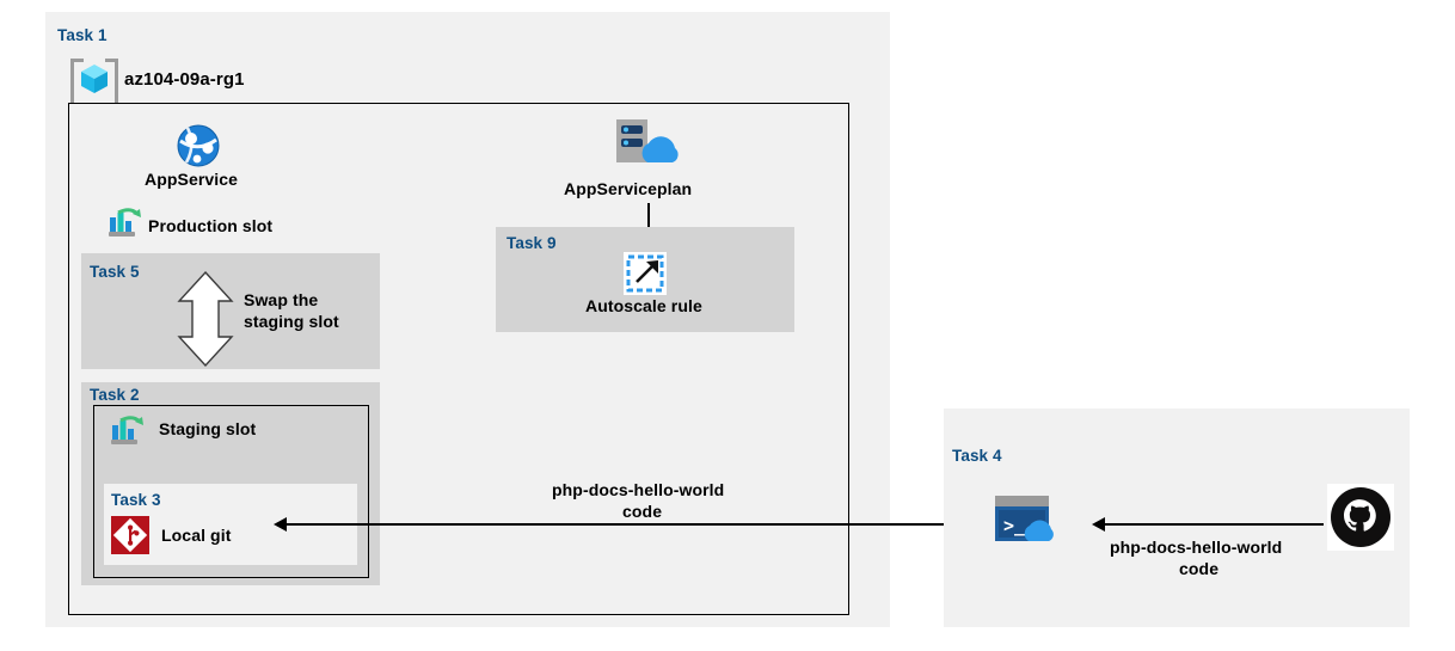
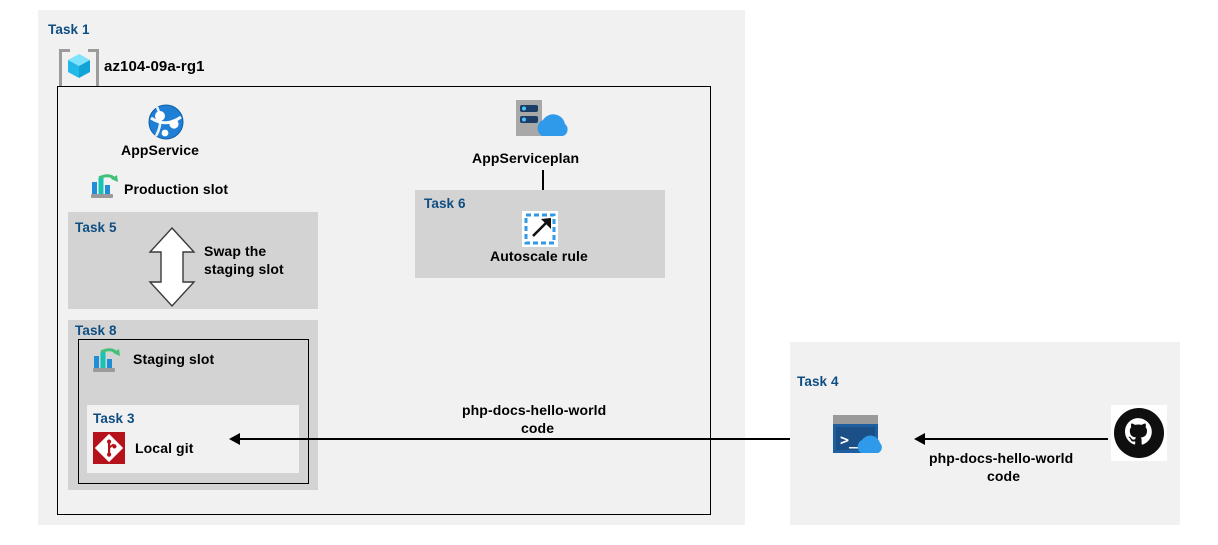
  Task 1
  az104-09a-rg1
  AppService
  Production slot
  Task 5
  Swap the
  staging slot
- Task 2
+ Task 8
  Staging slot
  Task 3
  Local git
  AppServiceplan
- Task 9
+ Task 6
  Autoscale rule
  php-docs-hello-world
  code
  Task 4
  >_
  php-docs-hello-world
  code
